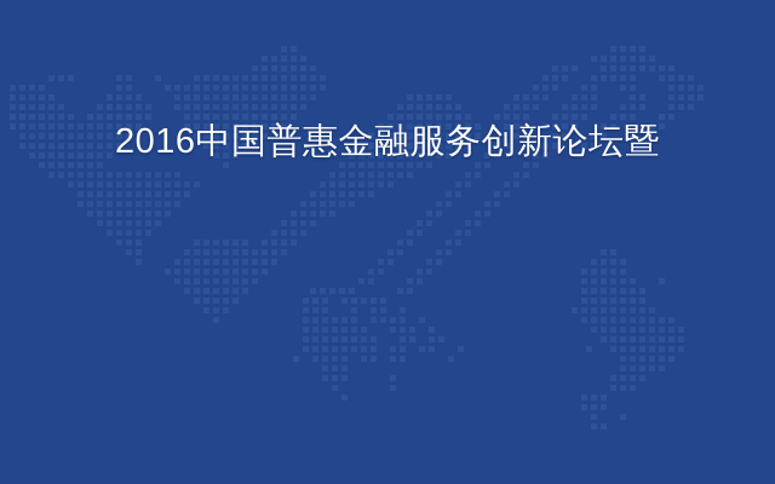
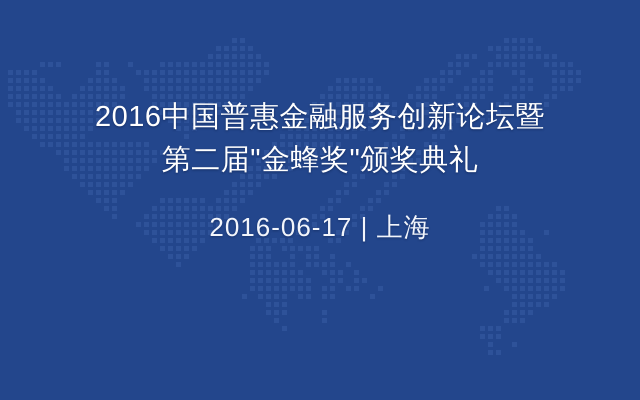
  2016中国普惠金融服务创新论坛暨
+ 第二届"金蜂奖"颁奖典礼
+ 2016-06-17 | 上海
